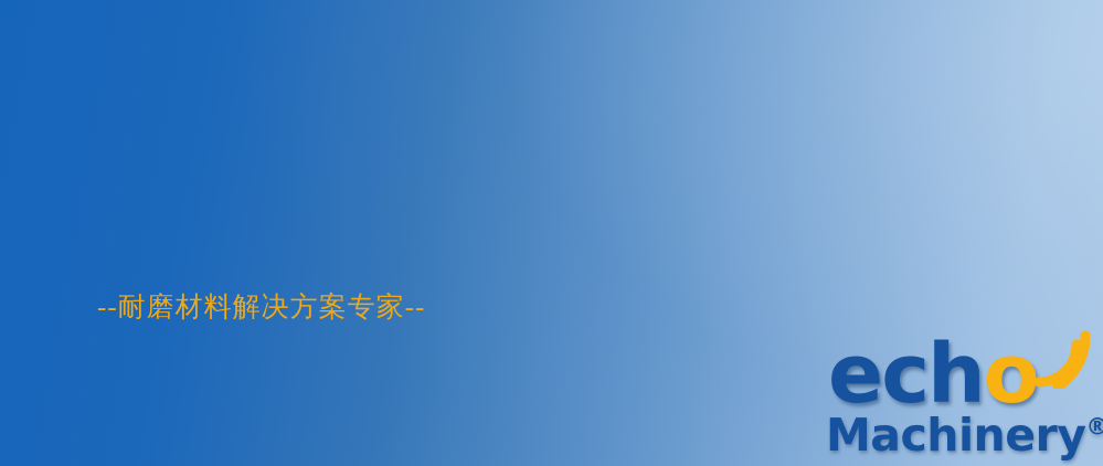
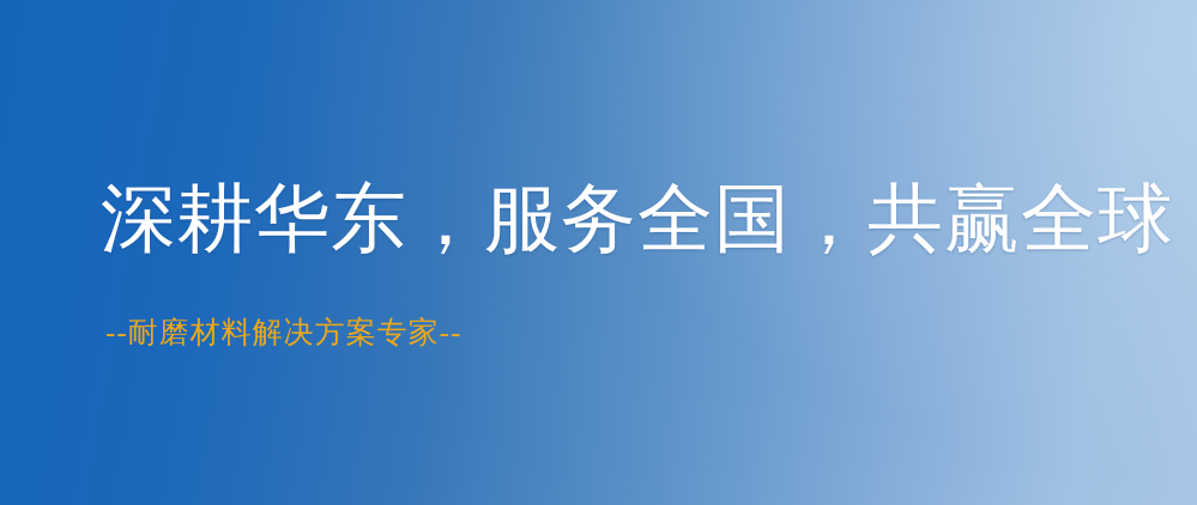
+ 深耕华东，服务全国，共赢全球
  --耐磨材料解决方案专家--
- echo
- Machinery®
